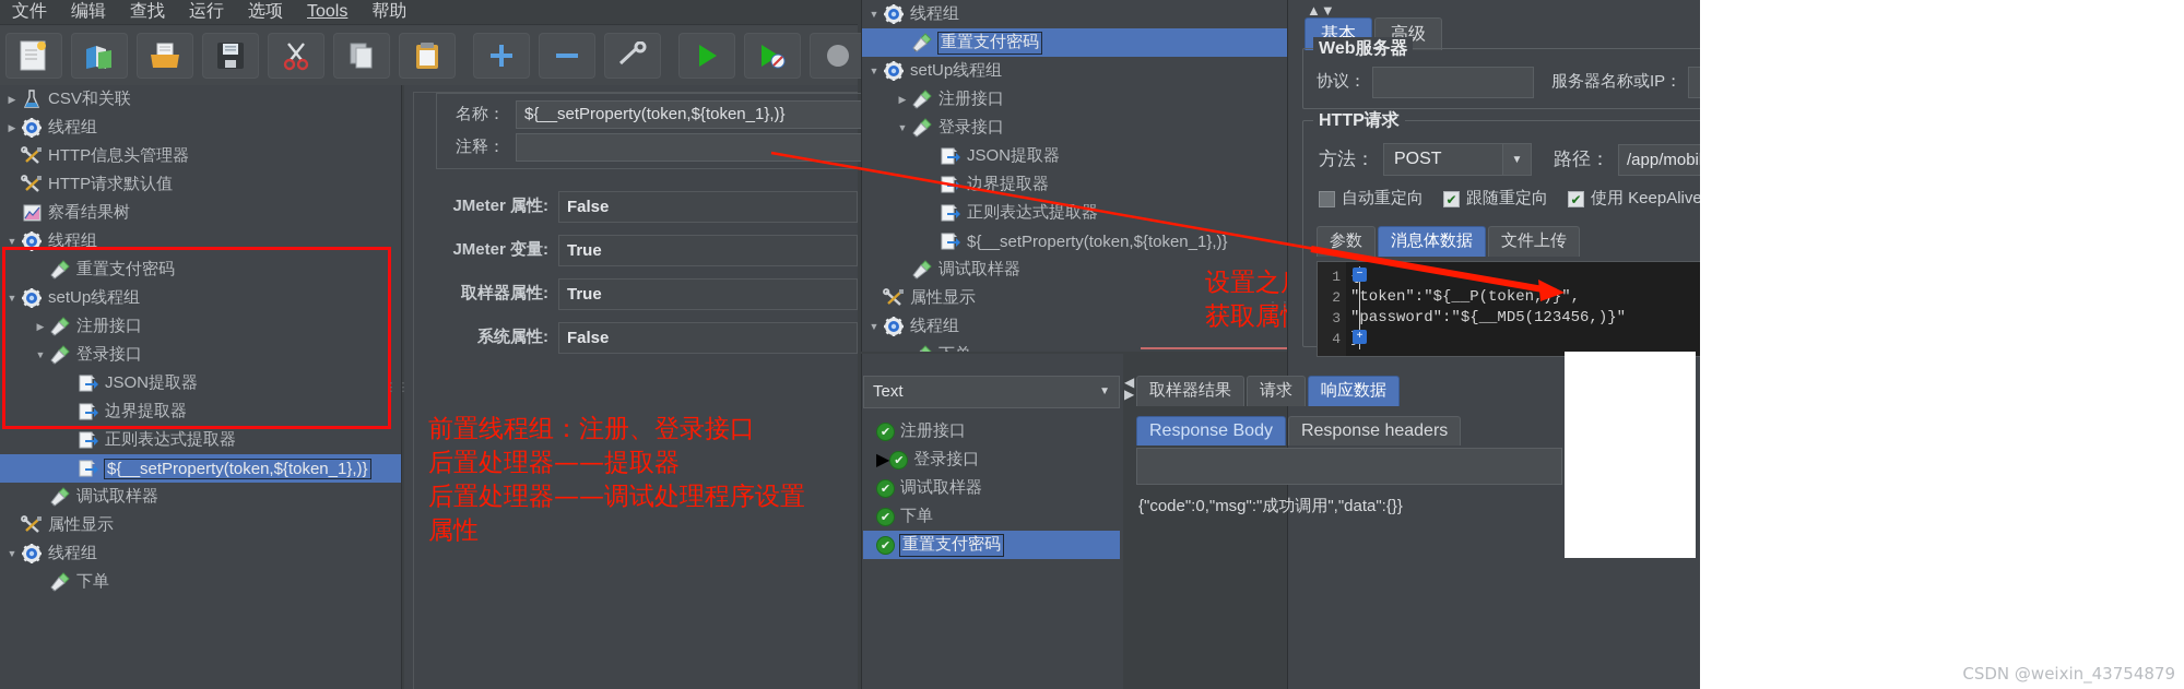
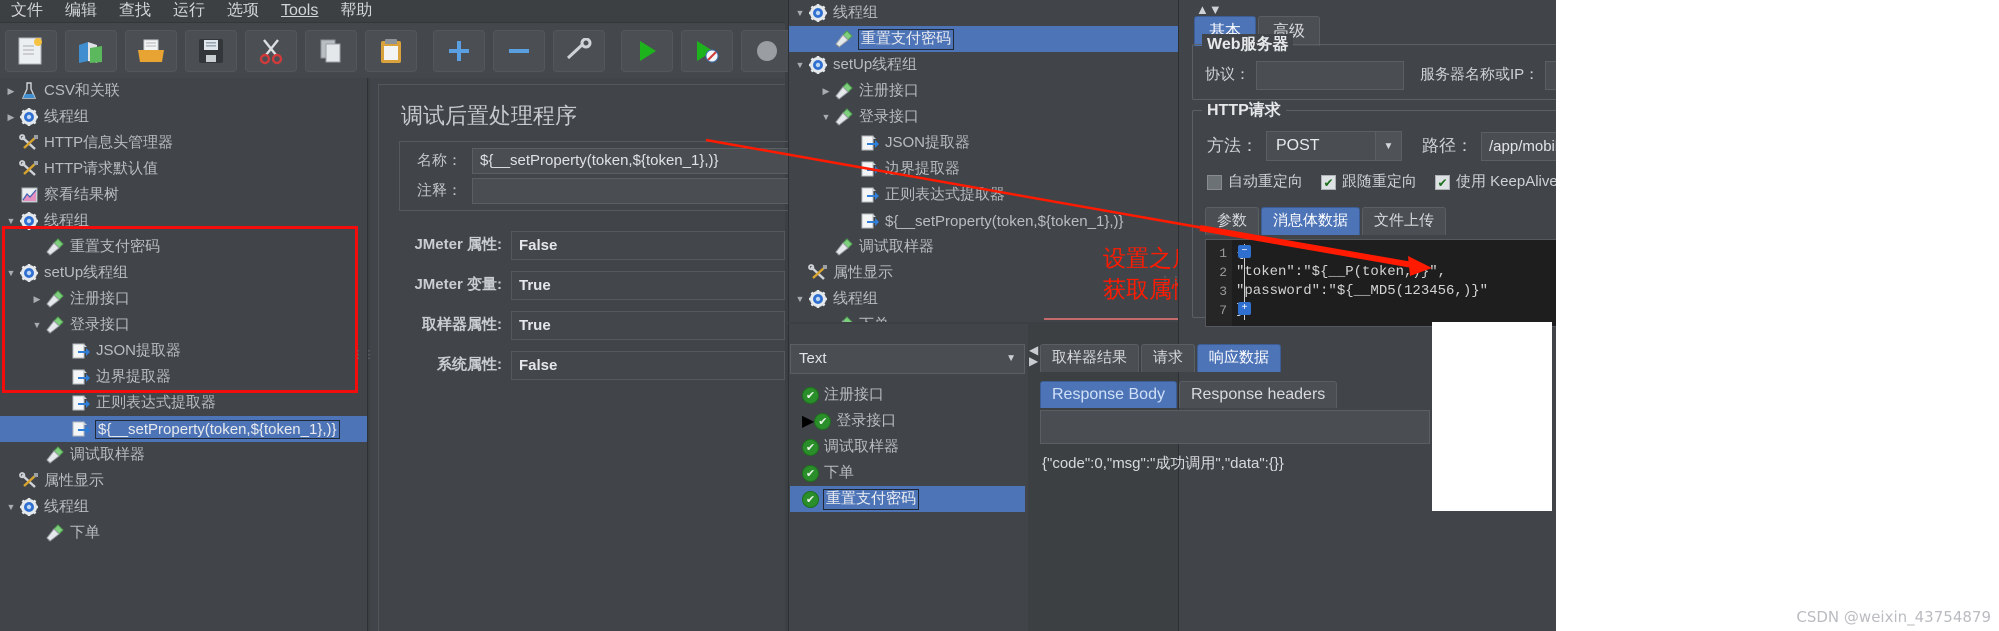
  文件
  编辑
  查找
  运行
  选项
  Tools
  帮助
  ▶
  CSV和关联
  ▶
  线程组
  HTTP信息头管理器
  HTTP请求默认值
  察看结果树
  ▼
  线程组
  重置支付密码
  ▼
  setUp线程组
  ▶
  注册接口
  ▼
  登录接口
  JSON提取器
  边界提取器
  正则表达式提取器
  ${__setProperty(token,${token_1},)}
  调试取样器
  属性显示
  ▼
  线程组
  下单
  ⋮⋮
+ 调试后置处理程序
  名称：
  ${__setProperty(token,${token_1},)}
  注释：
  JMeter 属性:
  False
  JMeter 变量:
  True
  取样器属性:
  True
  系统属性:
  False
- 前置线程组：注册、登录接口
- 后置处理器——提取器
- 后置处理器——调试处理程序设置
- 属性
  ▼
  线程组
  重置支付密码
  ▼
  setUp线程组
  ▶
  注册接口
  ▼
  登录接口
  JSON提取器
  边界提取器
  正则表达式提取器
  ${__setProperty(token,${token_1},)}
  调试取样器
  属性显示
  ▼
  线程组
  获取属
  Text
  ▼
  ✔
  注册接口
  ▶
  ✔
  登录接口
  ✔
  调试取样器
  ✔
  下单
  ✔
  重置支付密码
  ▲▼
  基本
  高级
  Web服务器
  协议：
  服务器名称或IP：
  HTTP请求
  方法：
  POST
  ▼
  路径：
  自动重定向
  跟随重定向
  使用 KeepAlive
  参数
  消息体数据
  文件上传
  1
  2
  3
- 4
+ 7
  "token":"${__P(token,}",
  "password":"${__MD5(123456,)}"
  −
  +
  ⋮⋮
  ◀
  ▶
  取样器结果
  请求
  响应数据
  Response Body
  Response headers
  {"code":0,"msg":"成功调用","data":{}}
  CSDN @weixin_43754879
